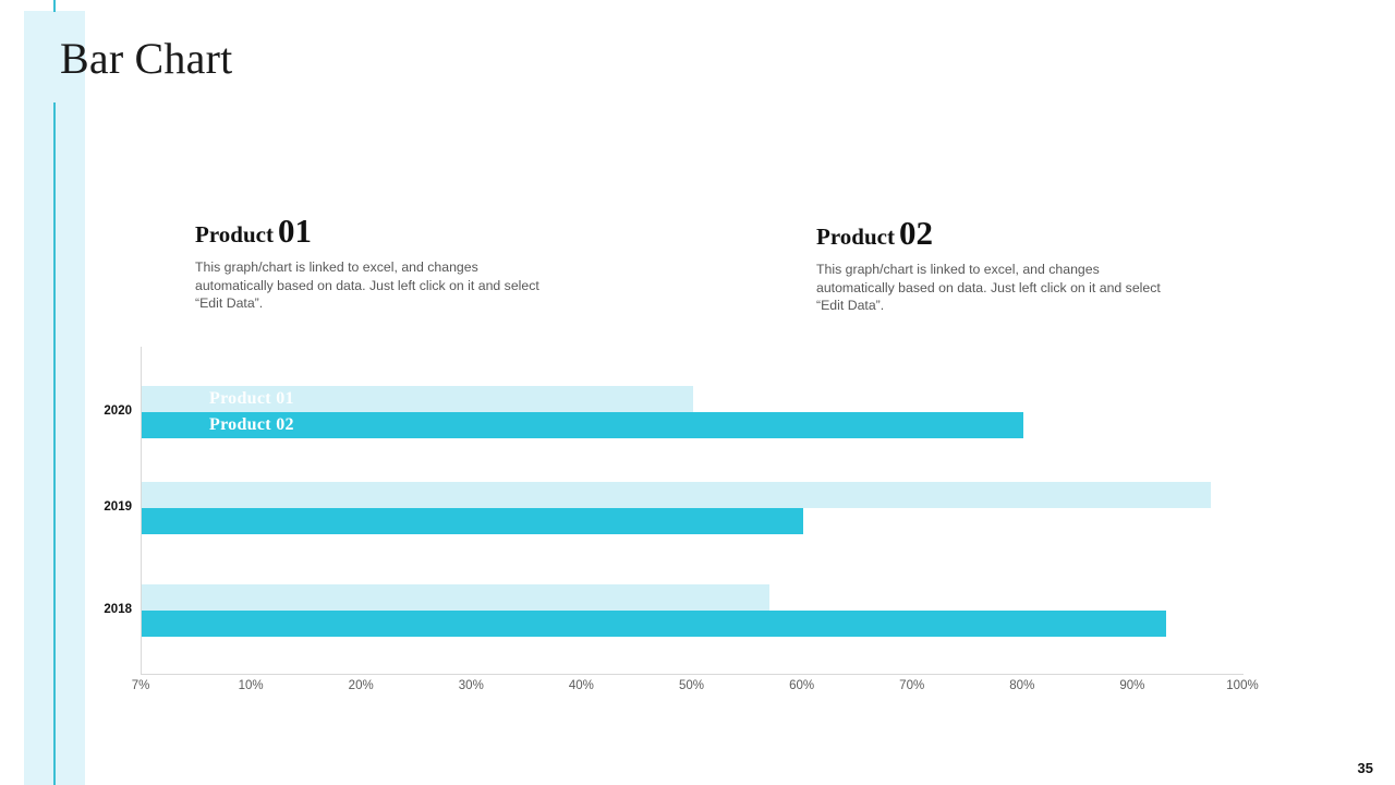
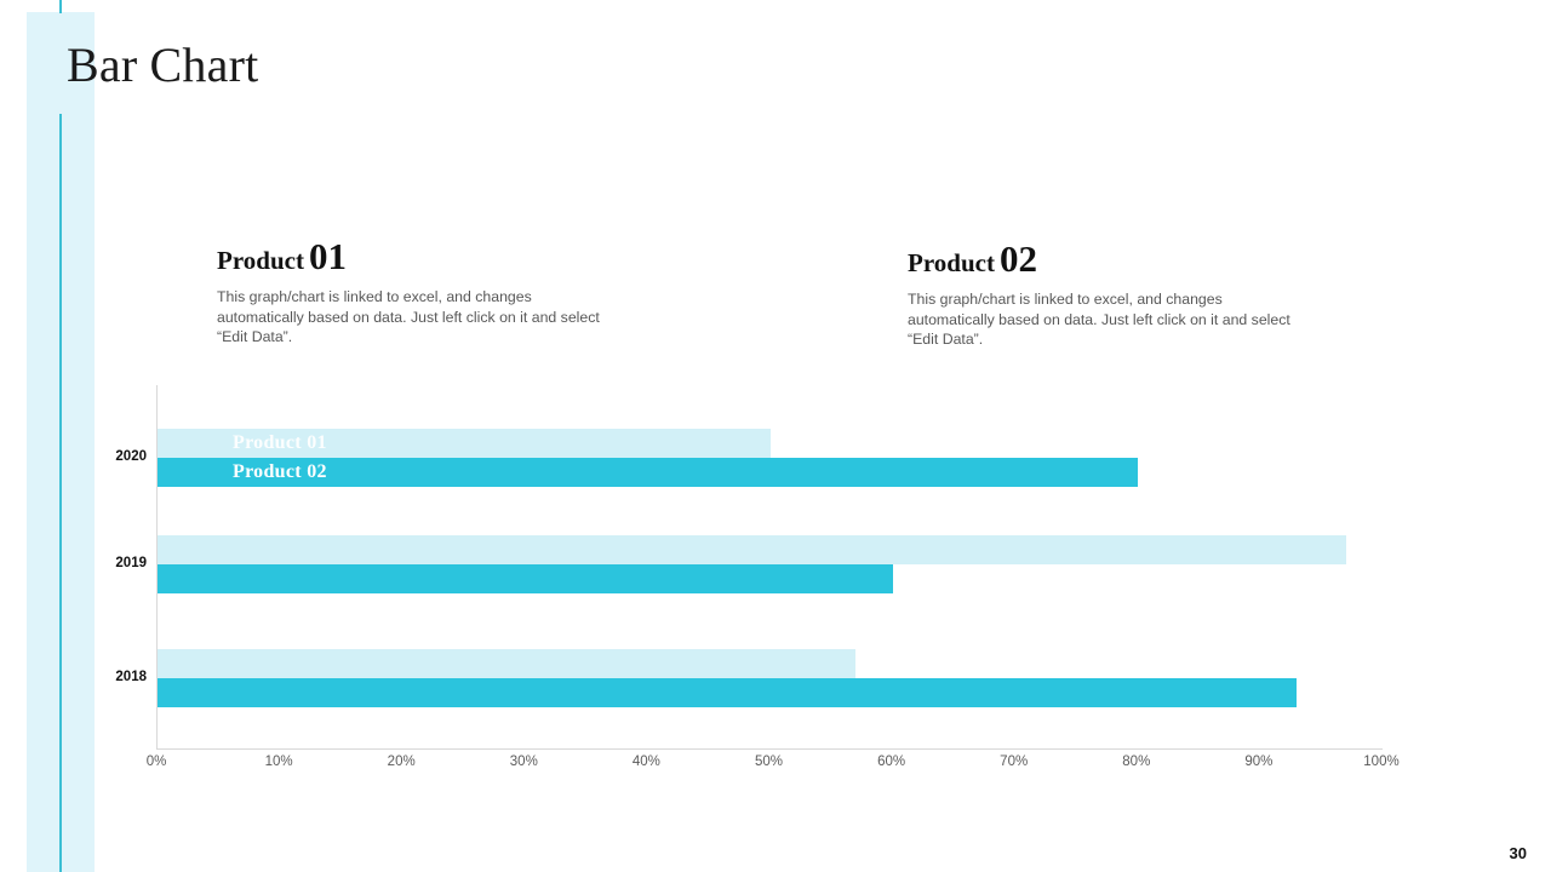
  Bar Chart
  Product 01
  This graph/chart is linked to excel, and changes automatically based on data. Just left click on it and select “Edit Data”.
  Product 02
  This graph/chart is linked to excel, and changes automatically based on data. Just left click on it and select “Edit Data”.
  Product 01
  Product 02
  2020
  2019
  2018
- 7%
+ 0%
  10%
  20%
  30%
  40%
  50%
  60%
  70%
  80%
  90%
  100%
- 35
+ 30
